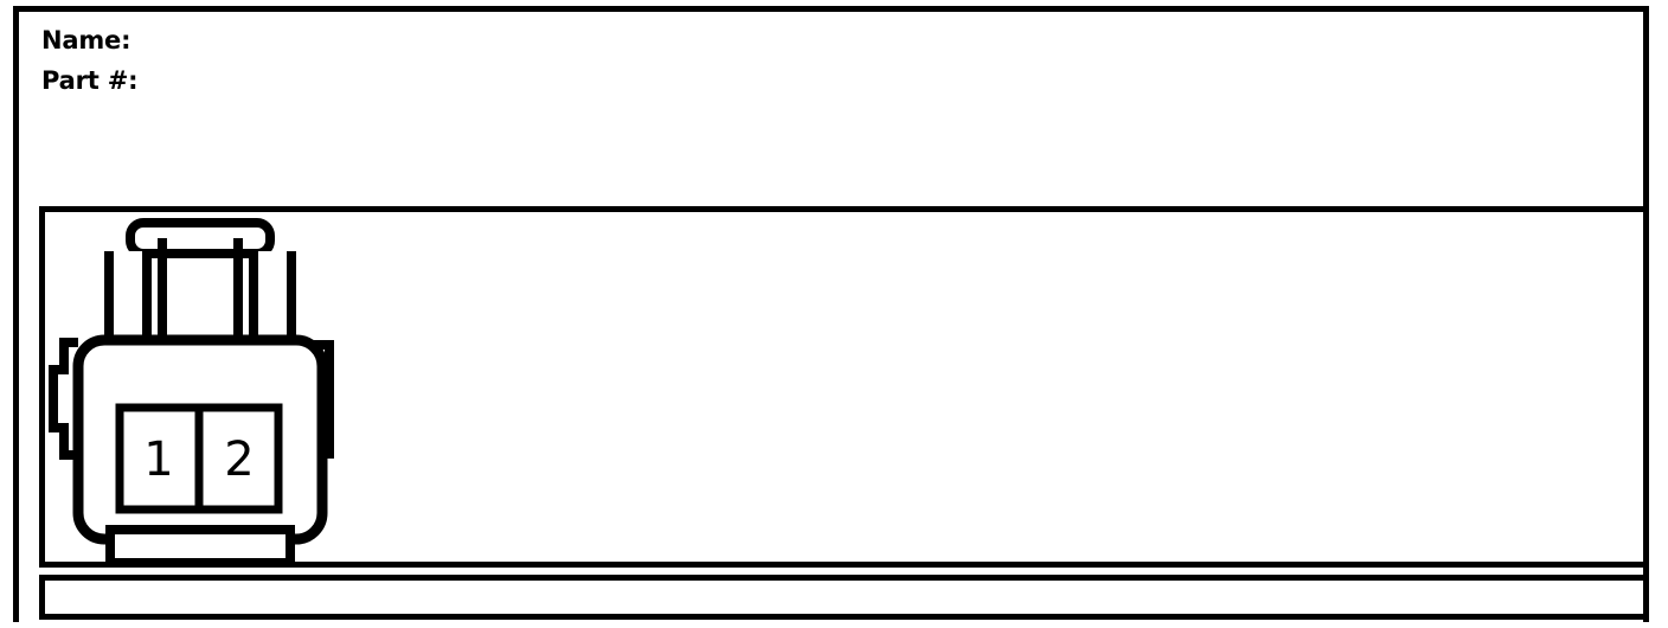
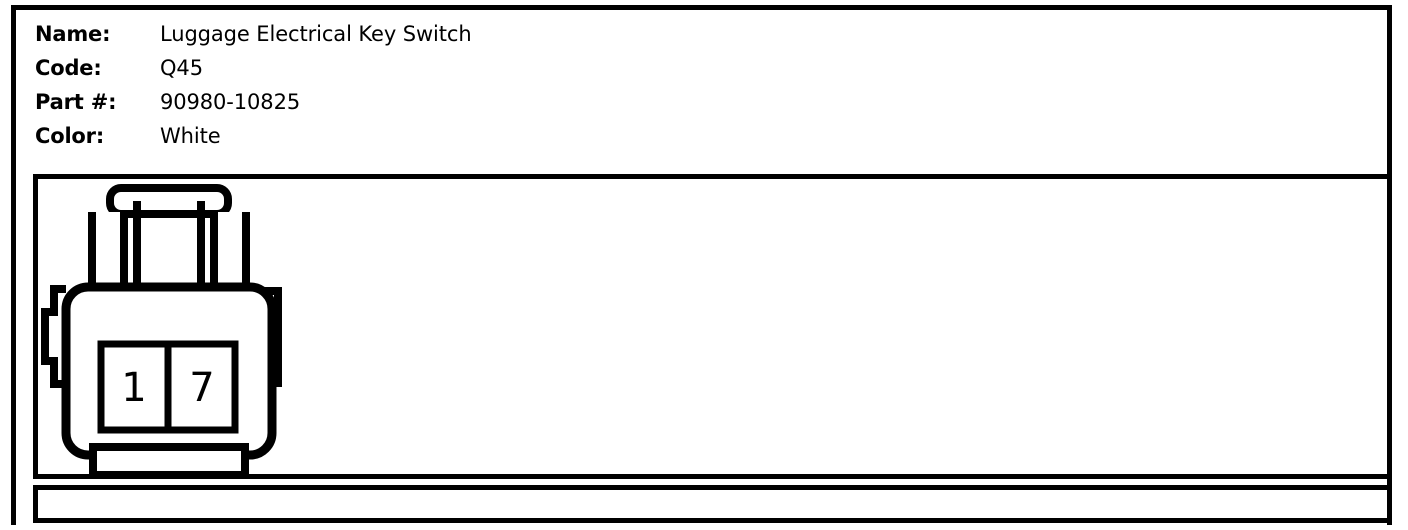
  Name:
+ Luggage Electrical Key Switch
+ Code:
+ Q45
  Part #:
+ 90980-10825
+ Color:
+ White
  1
- 2
+ 7
